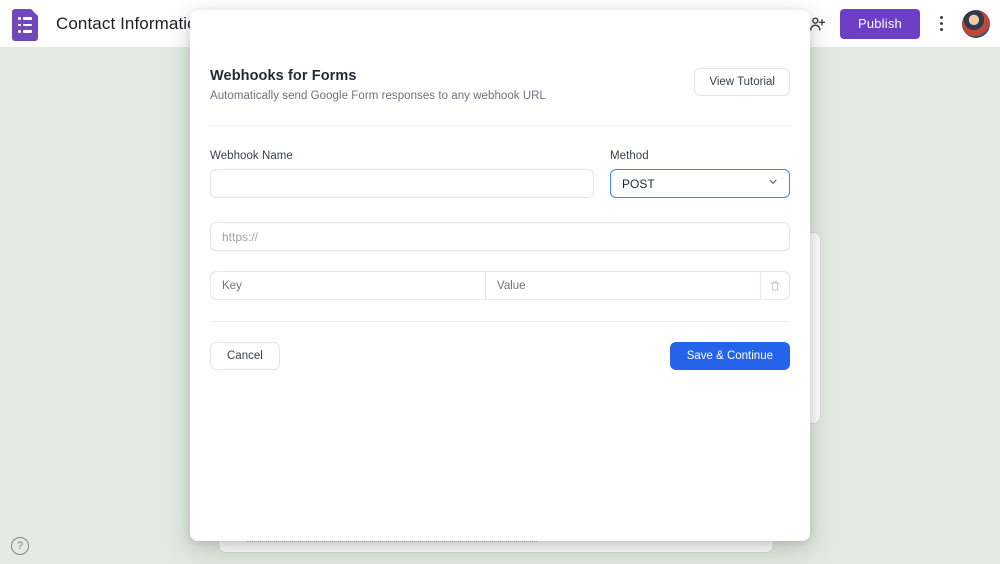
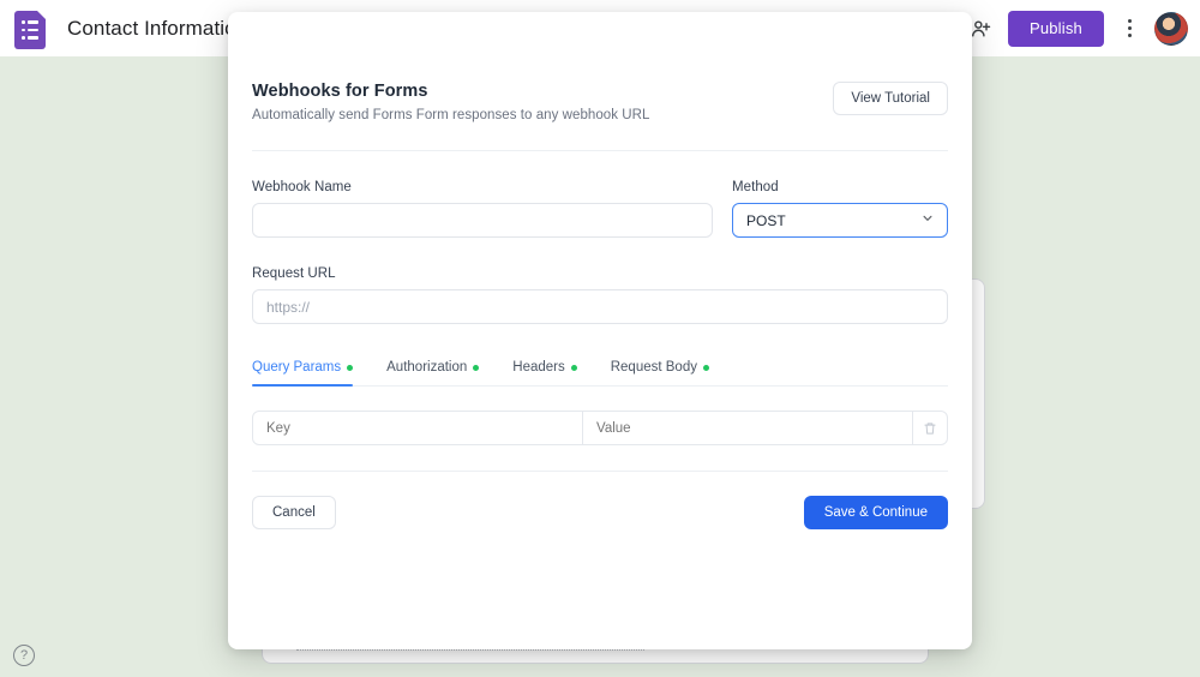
  ?
  Contact Informati
  Publish
  Webhooks for Forms
- Automatically send Google Form responses to any webhook URL
+ Automatically send Forms Form responses to any webhook URL
  View Tutorial
  Webhook Name
  Method
  POST
+ Request URL
  https://
+ Query Params
+ Authorization
+ Headers
+ Request Body
  Key
  Value
  Cancel
  Save & Continue
